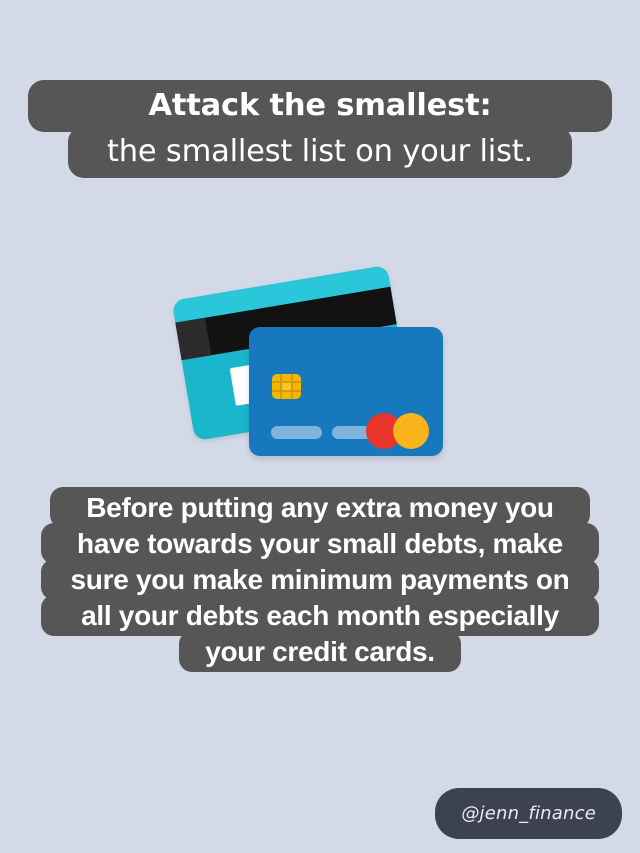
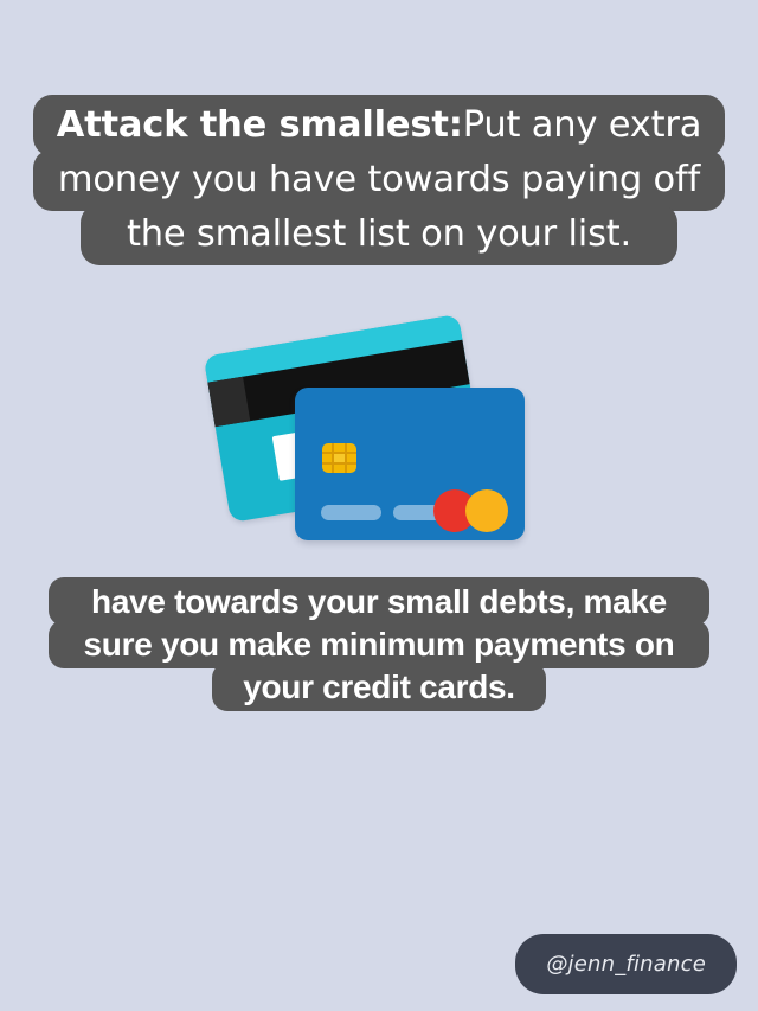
  Attack the smallest:
+ Put any extra
+ money you have towards paying off
  the smallest list on your list.
- Before putting any extra money you
  have towards your small debts, make
  sure you make minimum payments on
- all your debts each month especially
  your credit cards.
  @jenn_finance
